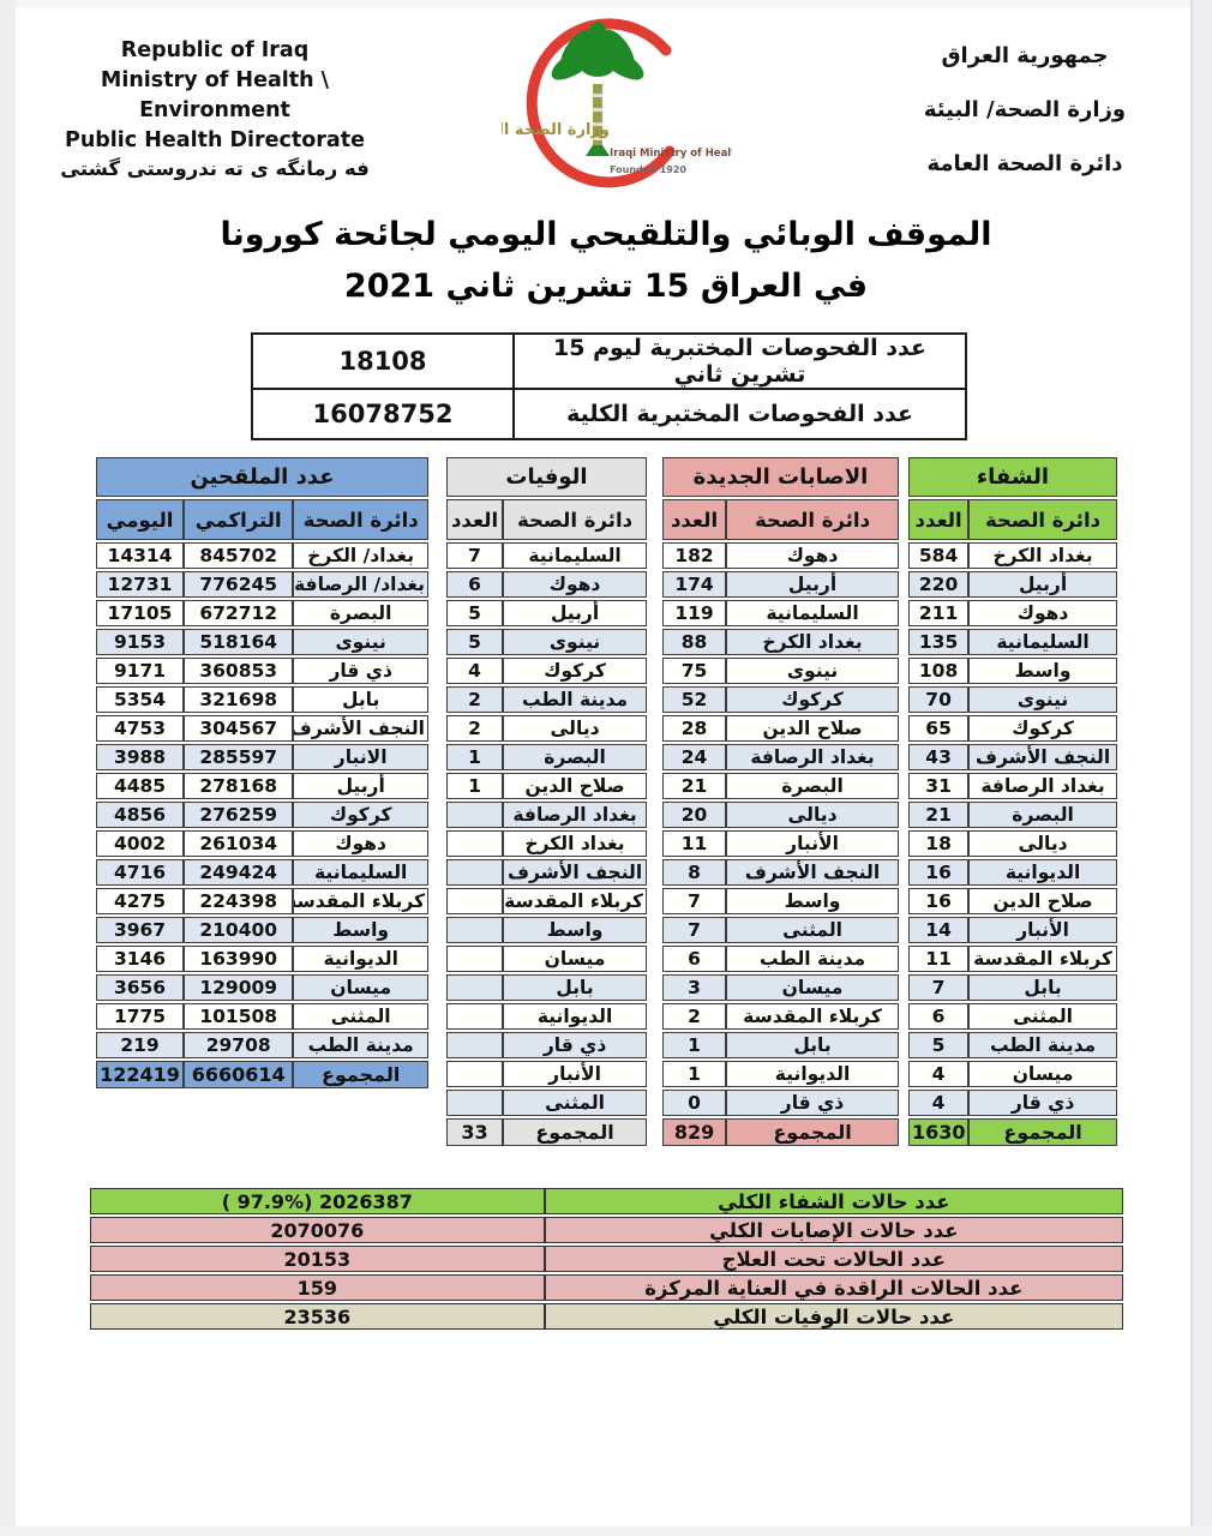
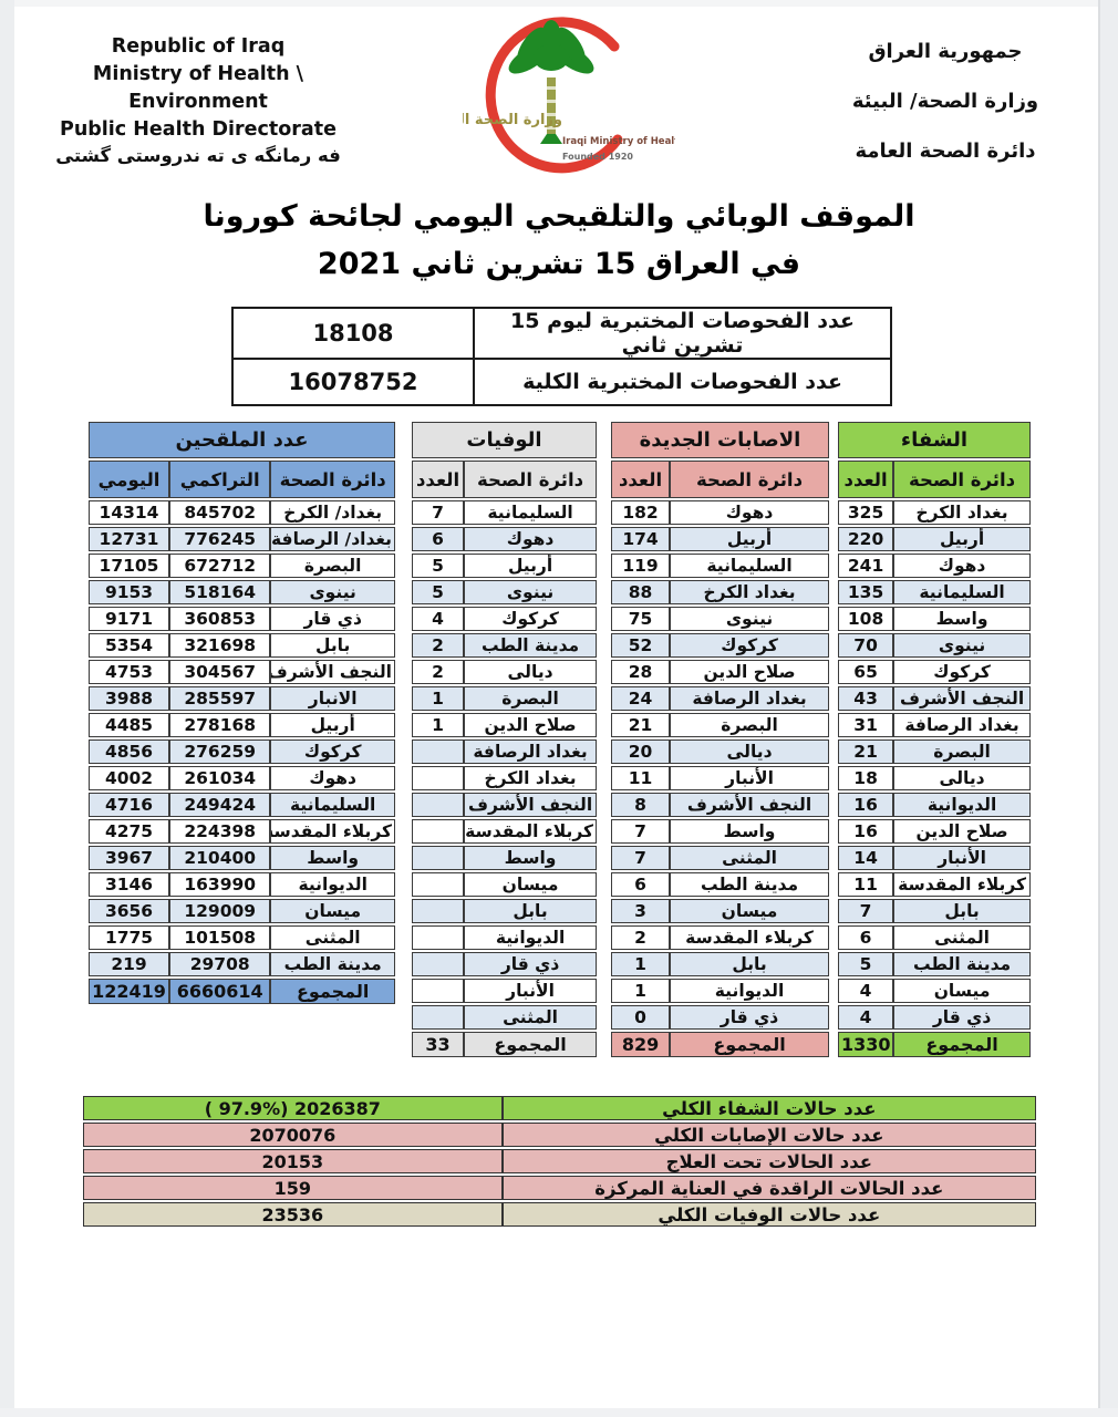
  Republic of Iraq
  Ministry of Health \ Environment
  Public Health Directorate
  فه رمانگه ی ته ندروستی گشتی
  Iraqi Ministry of Heal
  Founded 1920
  جمهورية العراق
  وزارة الصحة/ البيئة
  دائرة الصحة العامة
  الموقف الوبائي والتلقيحي اليومي لجائحة كورونا
  في العراق 15 تشرين ثاني 2021
  18108	عدد الفحوصات المختبرية ليوم 15 تشرين ثاني
  16078752	عدد الفحوصات المختبرية الكلية
  عدد الملقحين
  اليومي	التراكمي	دائرة الصحة
  14314	845702	بغداد/ الكرخ
  12731	776245	بغداد/ الرصافة
  17105	672712	البصرة
  9153	518164	نينوى
  9171	360853	ذي قار
  5354	321698	بابل
  4753	304567	النجف الأشرف
  3988	285597	الانبار
  4485	278168	أربيل
  4856	276259	كركوك
  4002	261034	دهوك
  4716	249424	السليمانية
  4275	224398	كربلاء المقدس
  3967	210400	واسط
  3146	163990	الديوانية
  3656	129009	ميسان
  1775	101508	المثنى
  219	29708	مدينة الطب
  122419	6660614	المجموع
  الوفيات
  العدد	دائرة الصحة
  7	السليمانية
  6	دهوك
  5	أربيل
  5	نينوى
  4	كركوك
  2	مدينة الطب
  2	ديالى
  1	البصرة
  1	صلاح الدين
  	بغداد الرصافة
  	بغداد الكرخ
  	النجف الأشرف
  	كربلاء المقدسة
  	واسط
  	ميسان
  	بابل
  	الديوانية
  	ذي قار
  	الأنبار
  	المثنى
  33	المجموع
  الاصابات الجديدة
  العدد	دائرة الصحة
  182	دهوك
  174	أربيل
  119	السليمانية
  88	بغداد الكرخ
  75	نينوى
  52	كركوك
  28	صلاح الدين
  24	بغداد الرصافة
  21	البصرة
  20	ديالى
  11	الأنبار
  8	النجف الأشرف
  7	واسط
  7	المثنى
  6	مدينة الطب
  3	ميسان
  2	كربلاء المقدسة
  1	بابل
  1	الديوانية
  0	ذي قار
  829	المجموع
  الشفاء
  العدد	دائرة الصحة
- 584	بغداد الكرخ
+ 325	بغداد الكرخ
  220	أربيل
- 211	دهوك
+ 241	دهوك
  135	السليمانية
  108	واسط
  70	نينوى
  65	كركوك
  43	النجف الأشرف
  31	بغداد الرصافة
  21	البصرة
  18	ديالى
  16	الديوانية
  16	صلاح الدين
  14	الأنبار
  11	كربلاء المقدسة
  7	بابل
  6	المثنى
  5	مدينة الطب
  4	ميسان
  4	ذي قار
- 1630	المجموع
+ 1330	المجموع
  ( 97.9%) 2026387	عدد حالات الشفاء الكلي
  2070076	عدد حالات الإصابات الكلي
  20153	عدد الحالات تحت العلاج
  159	عدد الحالات الراقدة في العناية المركزة
  23536	عدد حالات الوفيات الكلي
